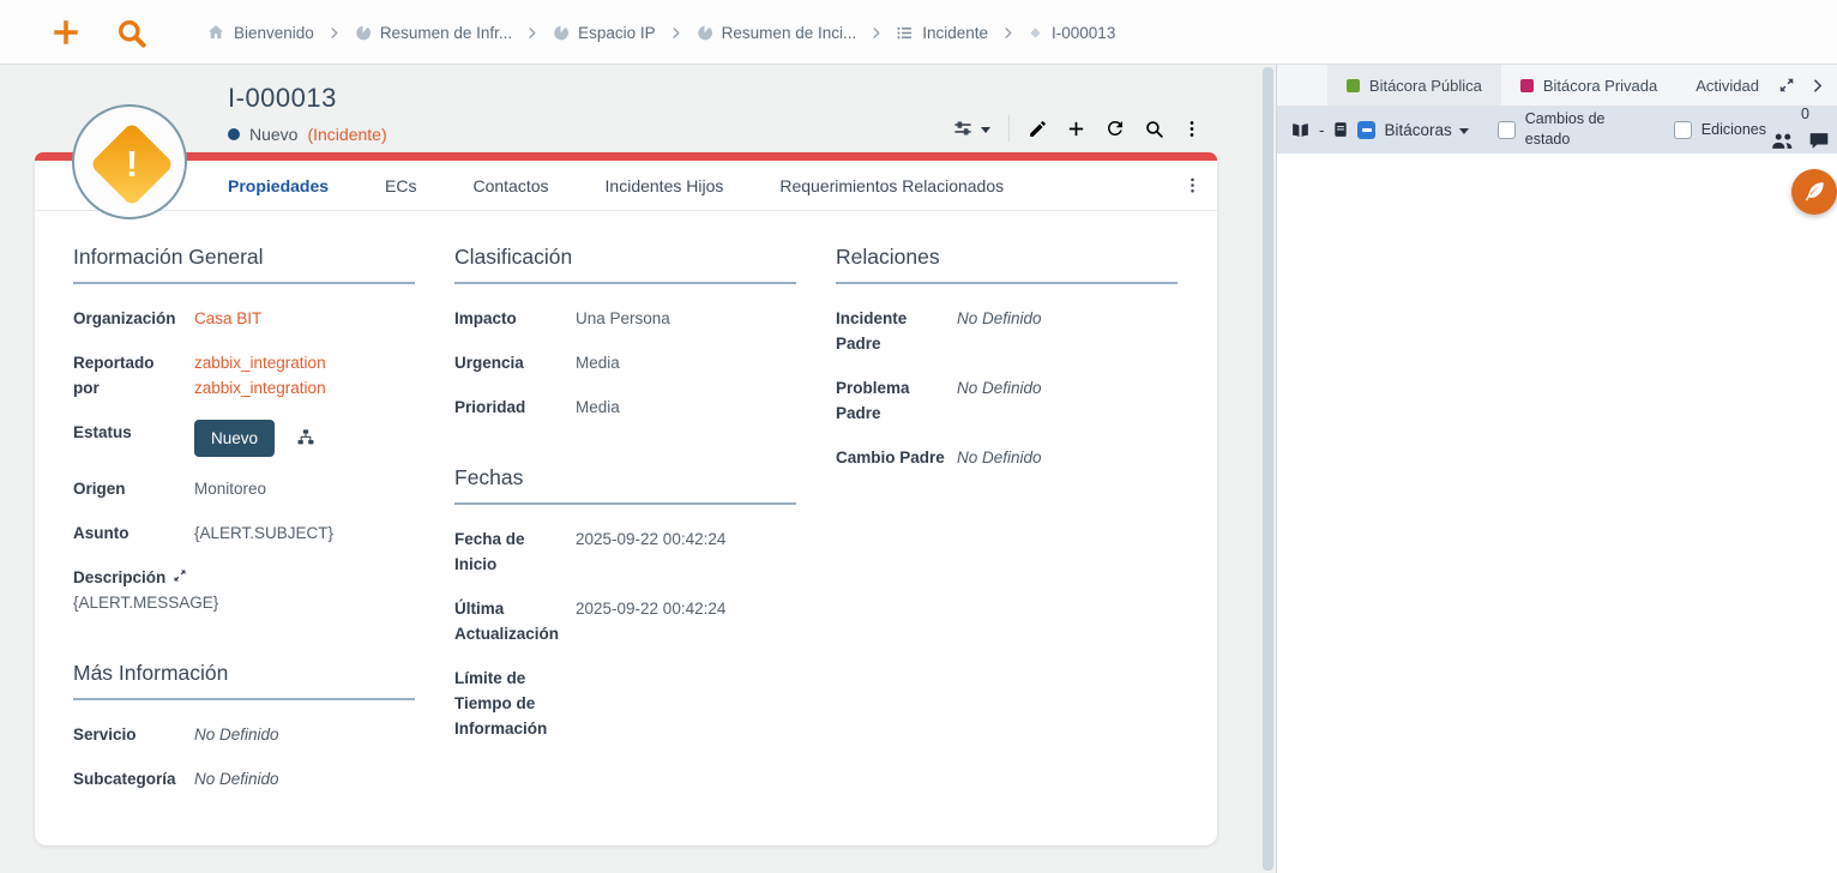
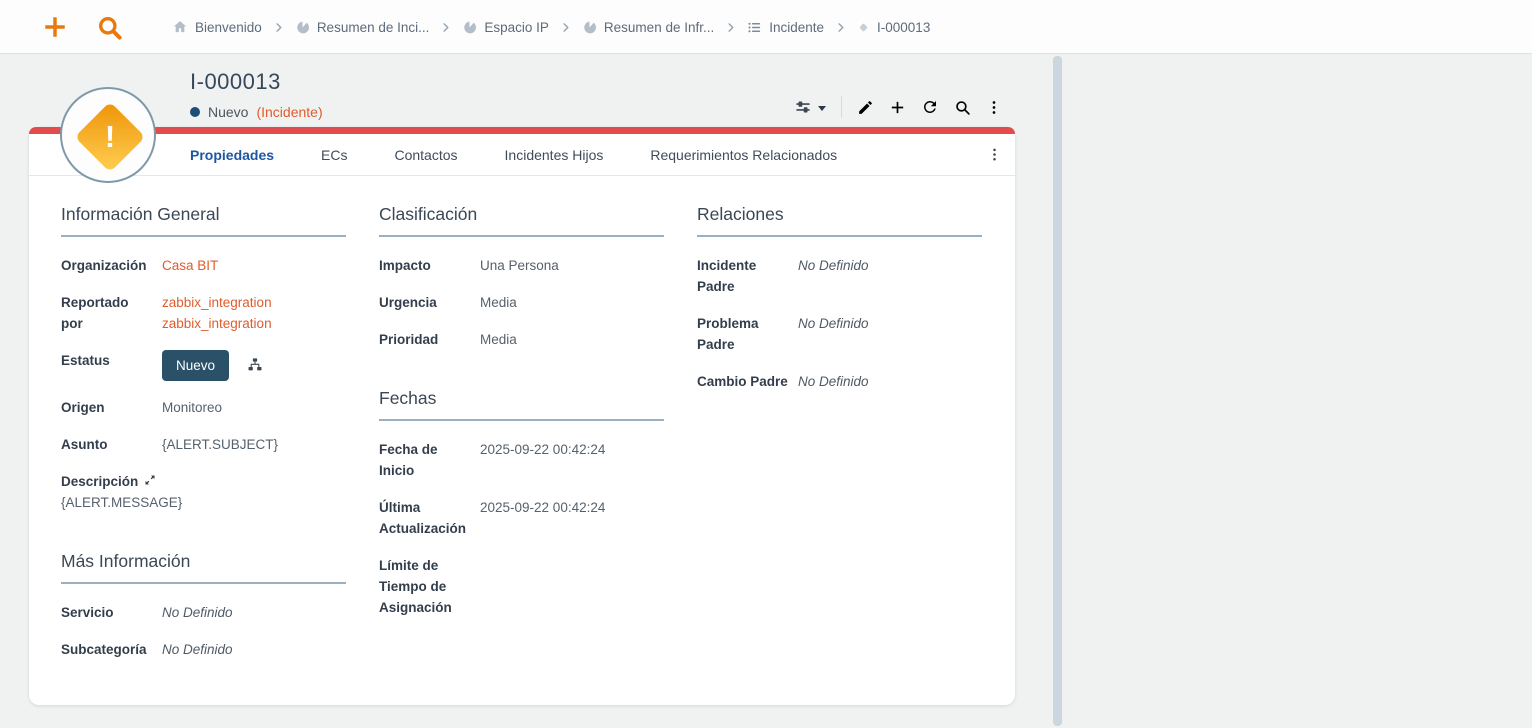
  Bienvenido
- Resumen de Infr...
+ Resumen de Inci...
  Espacio IP
- Resumen de Inci...
+ Resumen de Infr...
  Incidente
  I-000013
  I-000013
  Nuevo
  (Incidente)
  !
  Propiedades
  ECs
  Contactos
  Incidentes Hijos
  Requerimientos Relacionados
  Información General
  Organización
  Casa BIT
  Reportado por
  zabbix_integration zabbix_integration
  Estatus
  Nuevo
  Origen
  Monitoreo
  Asunto
  {ALERT.SUBJECT}
  Descripción
  {ALERT.MESSAGE}
  Más Información
  Servicio
  No Definido
  Subcategoría
  No Definido
  Clasificación
  Impacto
  Una Persona
  Urgencia
  Media
  Prioridad
  Media
  Fechas
  Fecha de Inicio
  2025-09-22 00:42:24
  Última Actualización
  2025-09-22 00:42:24
- Límite de Tiempo de Información
+ Límite de Tiempo de Asignación
  Relaciones
  Incidente Padre
  No Definido
  Problema Padre
  No Definido
  Cambio Padre
  No Definido
- Bitácora Pública
- Bitácora Privada
- Actividad
- -
- Bitácoras
- Cambios de estado
- Ediciones
- 0
